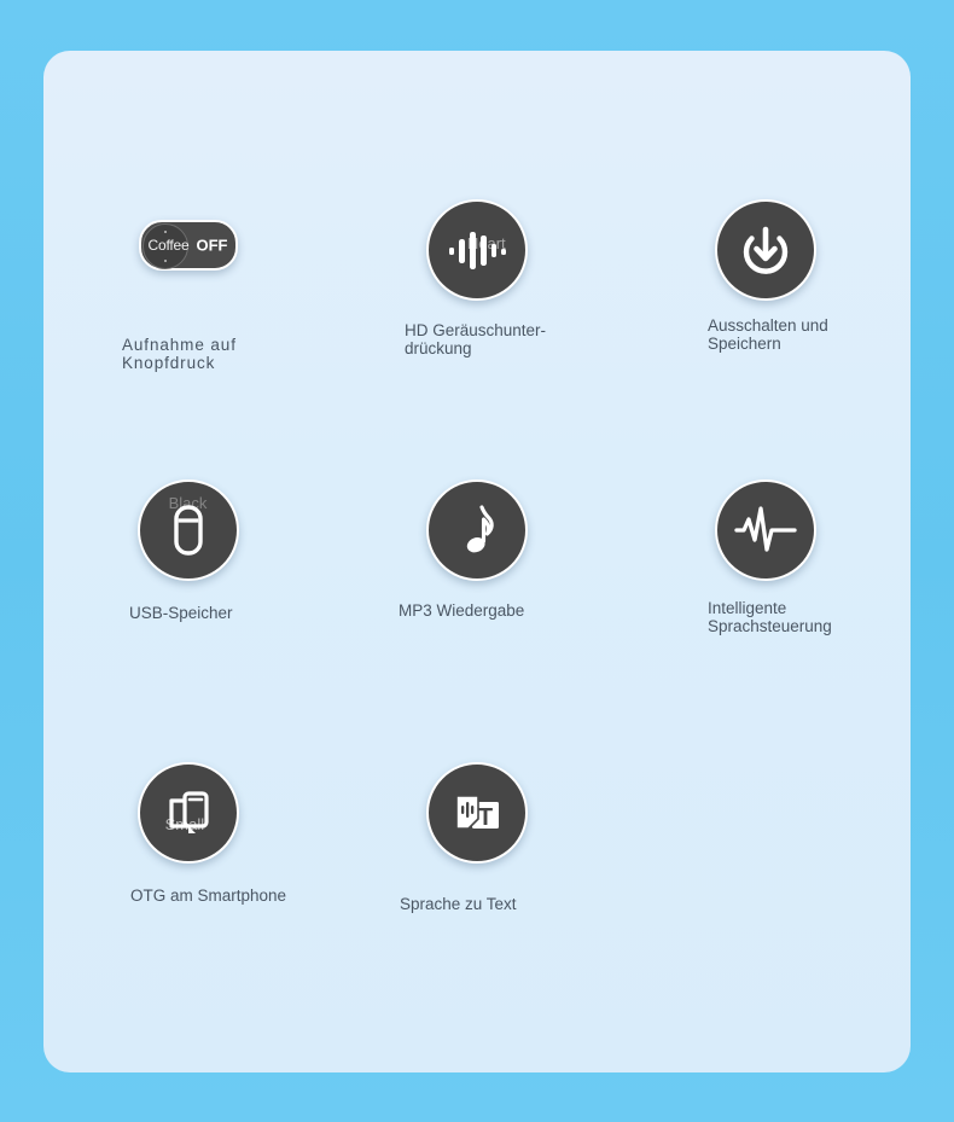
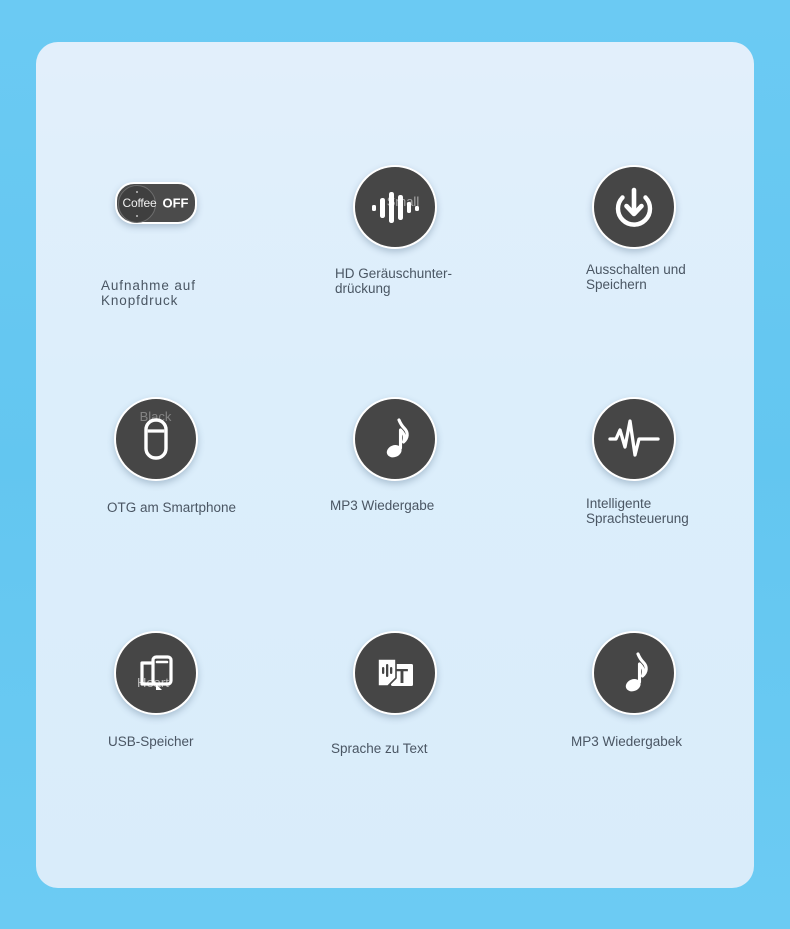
  Coffee
  OFF
  Aufnahme auf
  Knopfdruck
- Heart
+ Small
  HD Geräuschunter-
  drückung
  Ausschalten und
  Speichern
  Black
- USB-Speicher
+ OTG am Smartphone
  MP3 Wiedergabe
  Intelligente
  Sprachsteuerung
- Small
+ Heart
- OTG am Smartphone
+ USB-Speicher
  T
  Sprache zu Text
+ MP3 Wiedergabek
